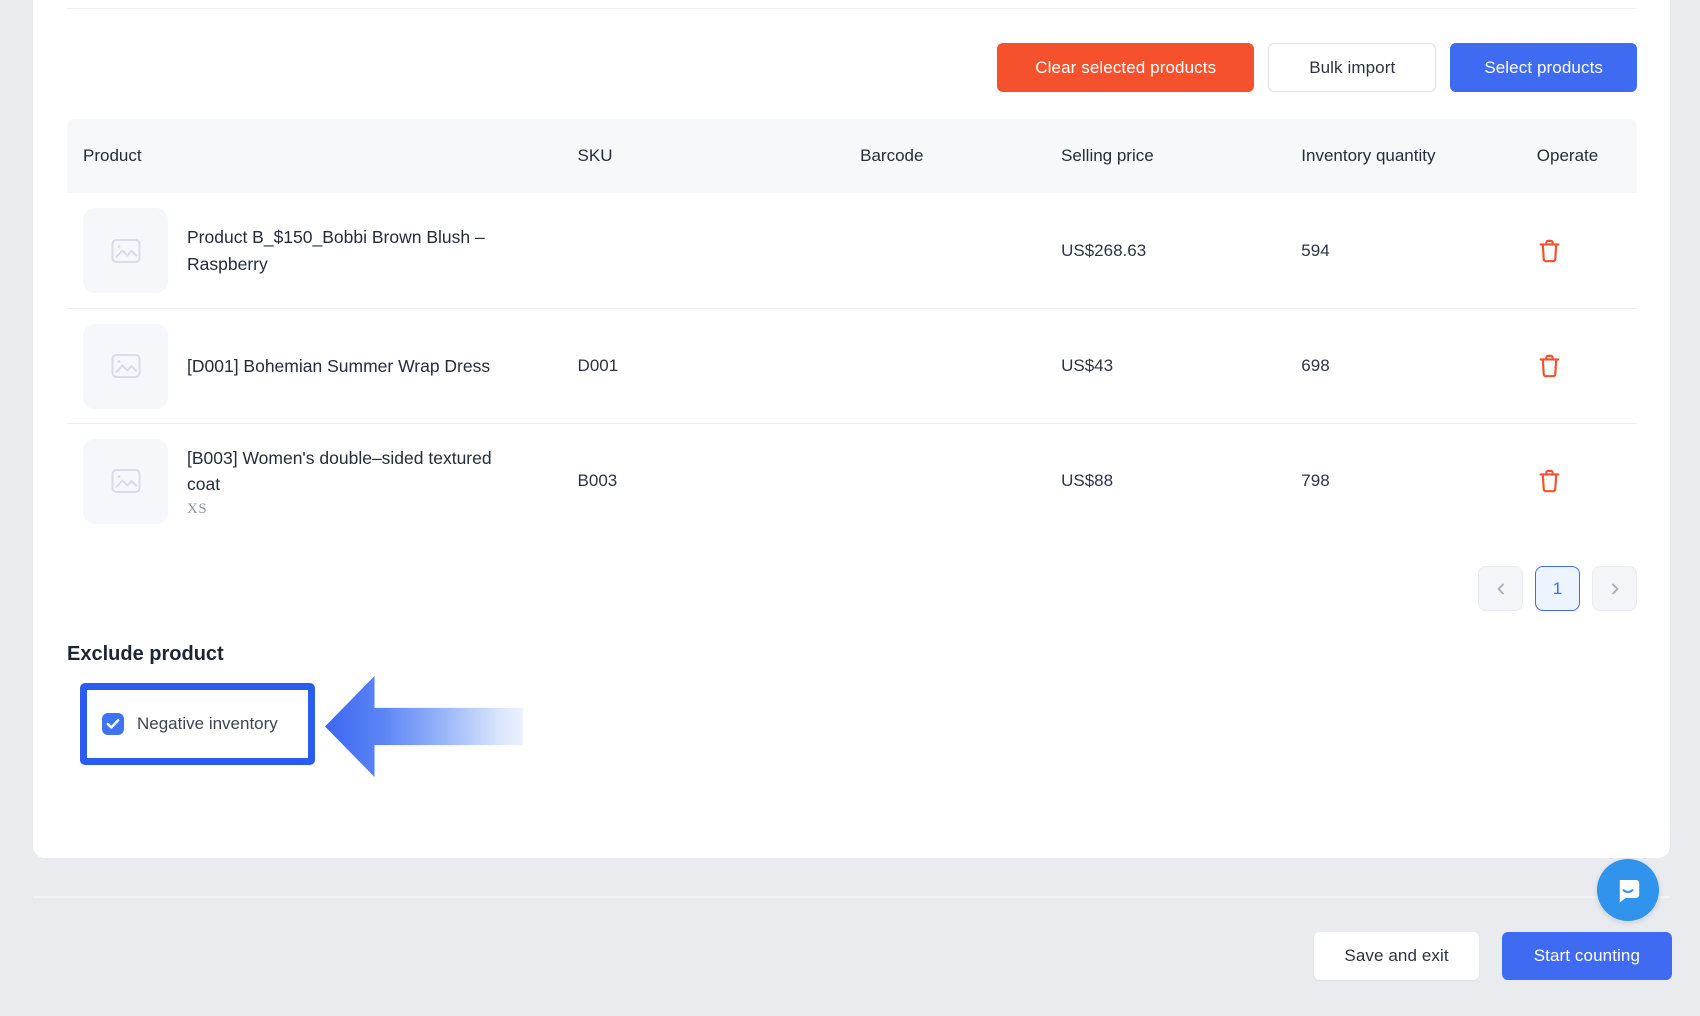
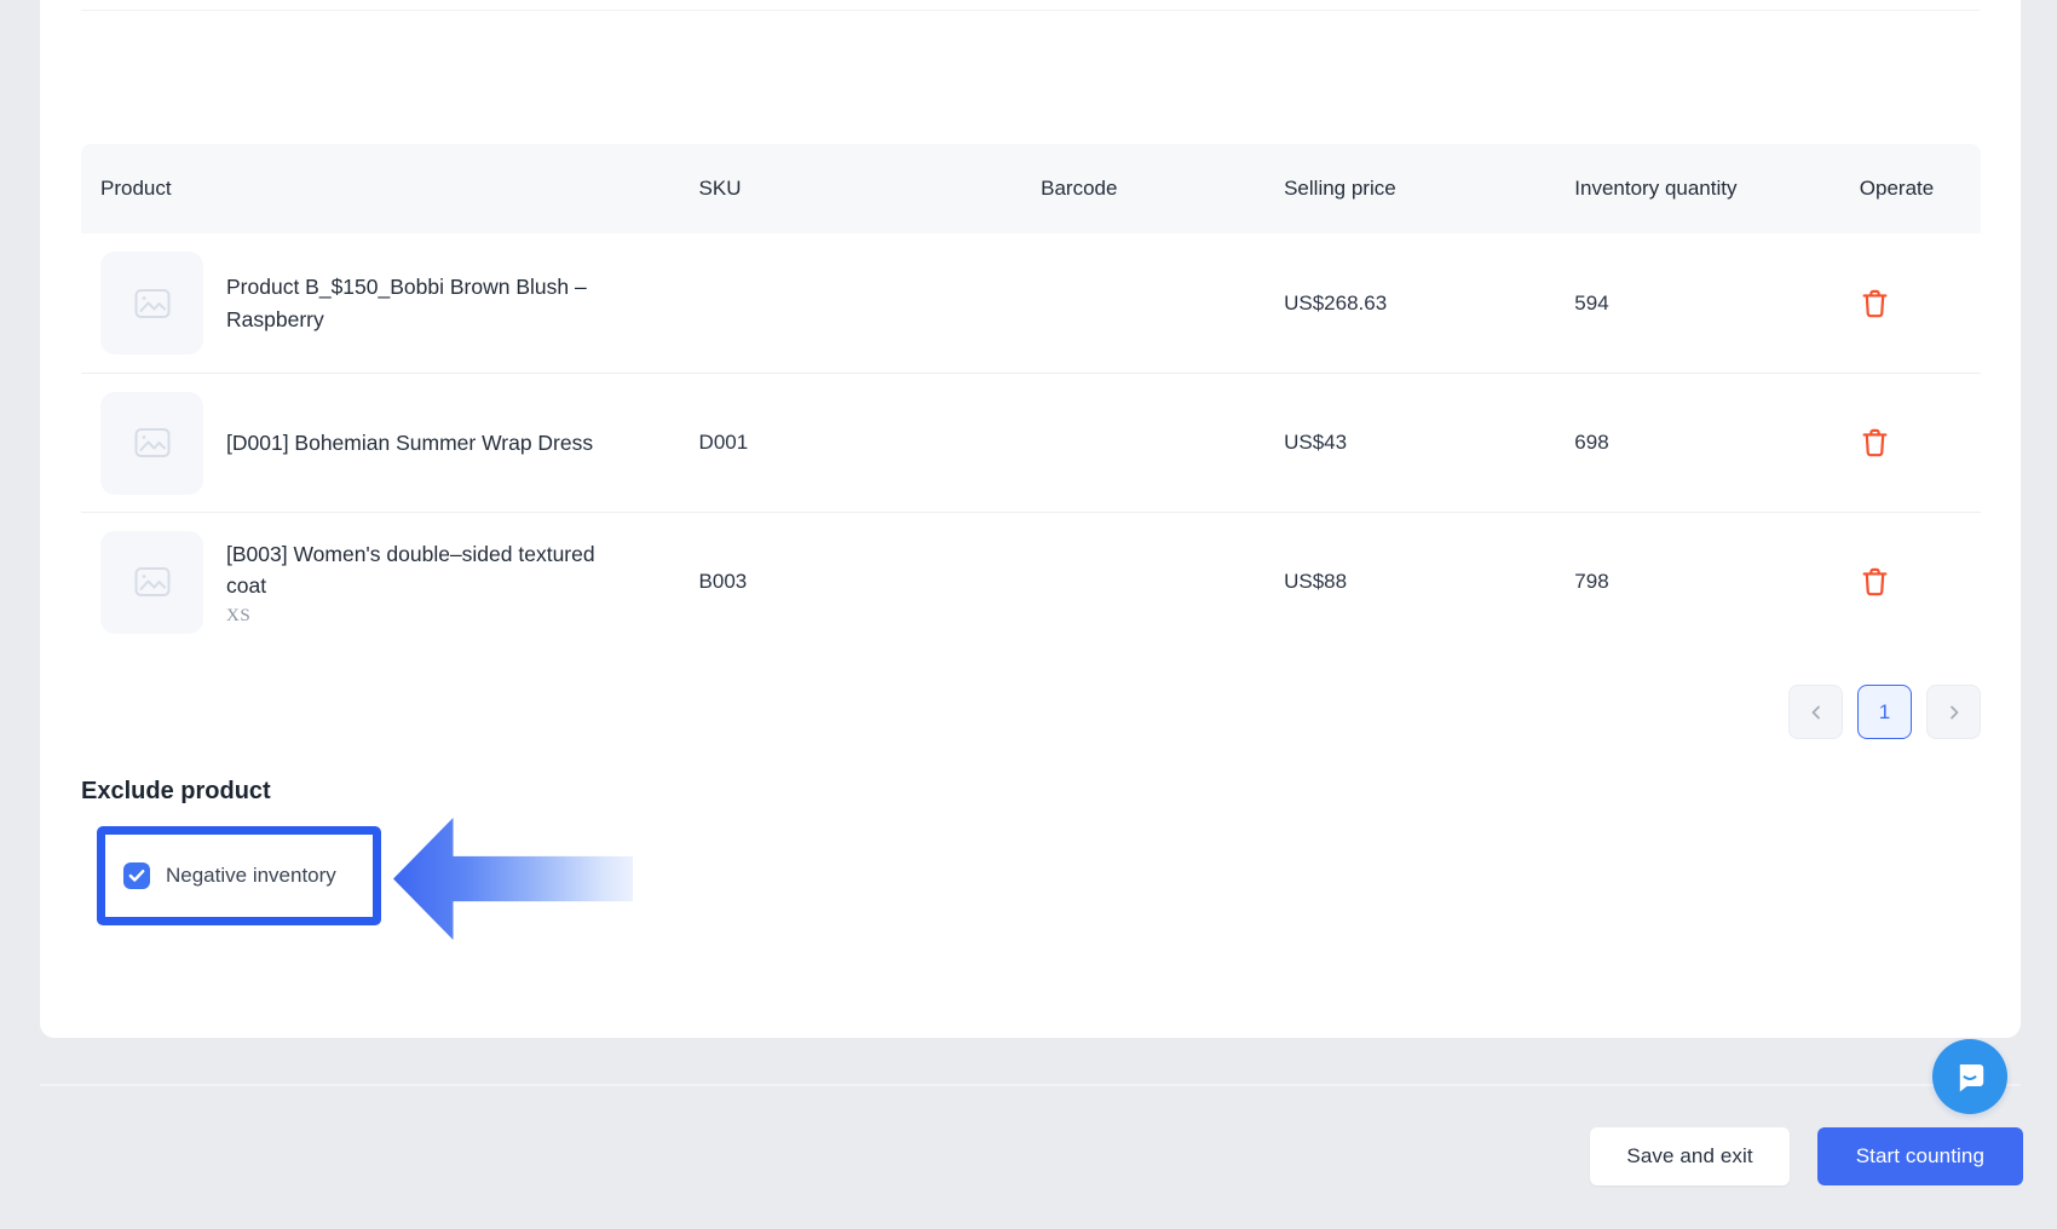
- Clear selected products
- Bulk import
- Select products
  Product
  SKU
  Barcode
  Selling price
  Inventory quantity
  Operate
  Product B_$150_Bobbi Brown Blush – Raspberry
  US$268.63
  594
  [D001] Bohemian Summer Wrap Dress
  D001
  US$43
  698
  [B003] Women's double–sided textured coat
  XS
  B003
  US$88
  798
  1
  Exclude product
  Negative inventory
  Save and exit
  Start counting
